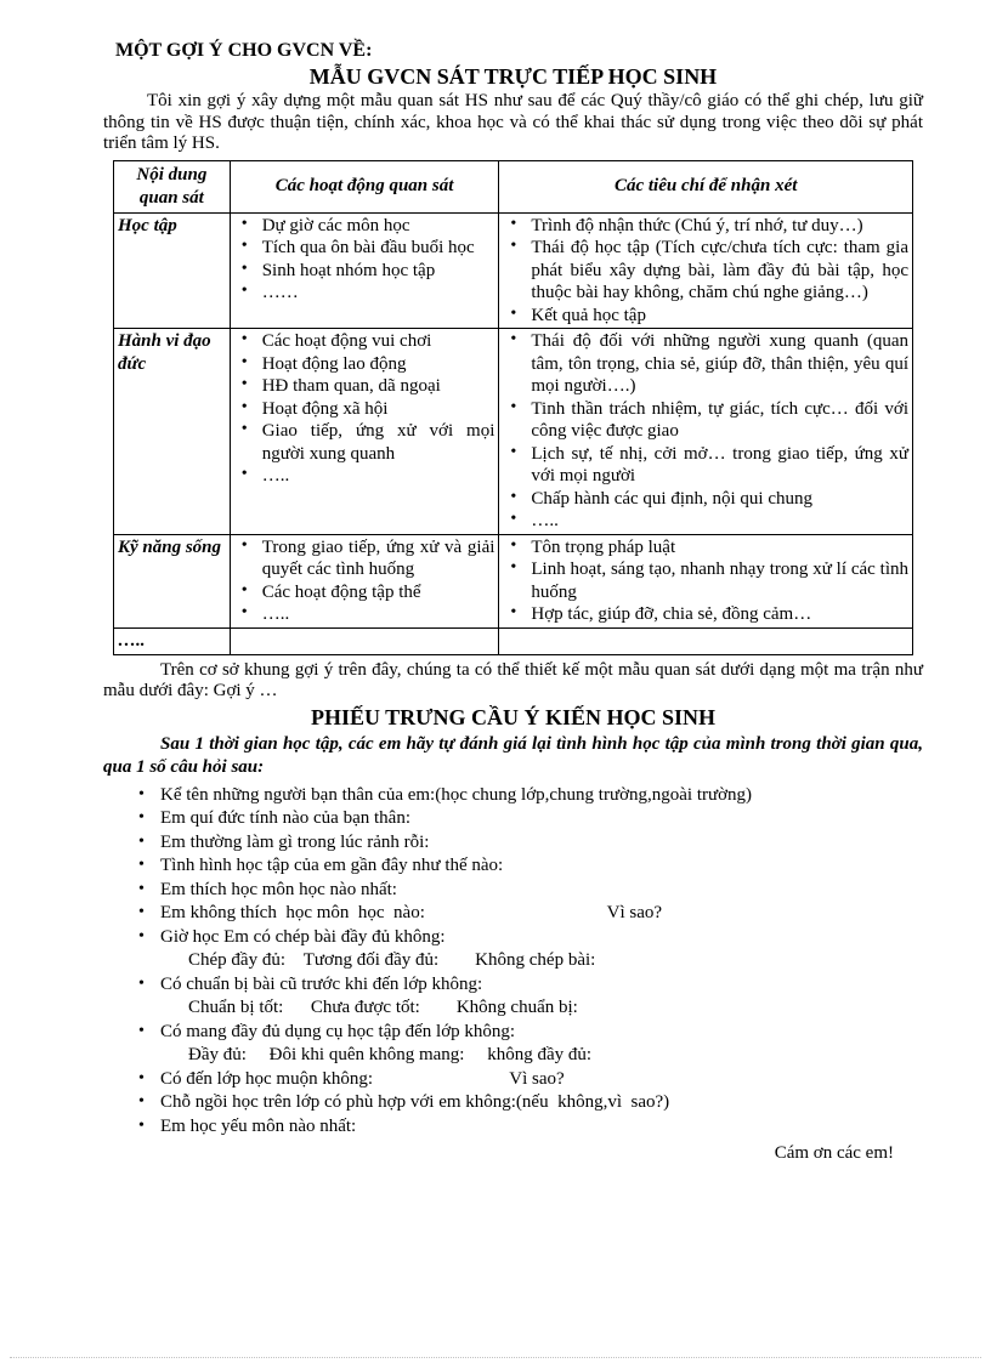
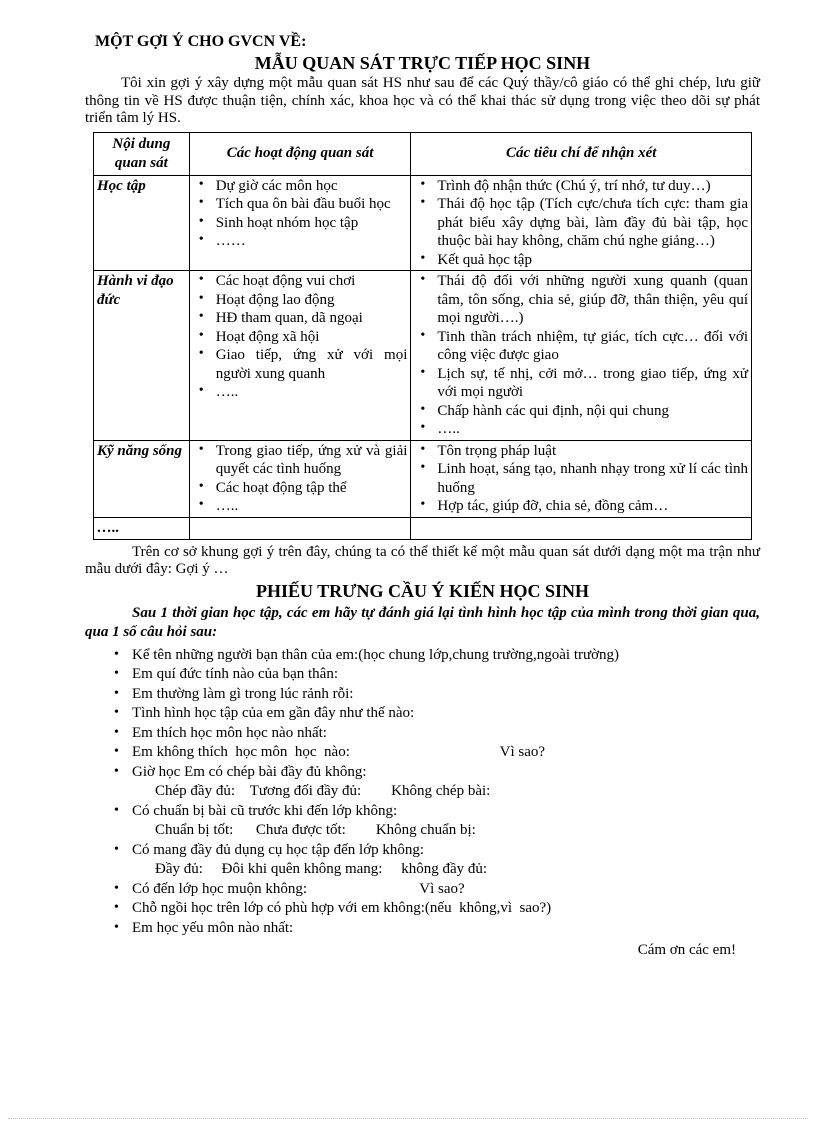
  MỘT GỢI Ý CHO GVCN VỀ:
- MẪU GVCN SÁT TRỰC TIẾP HỌC SINH
+ MẪU QUAN SÁT TRỰC TIẾP HỌC SINH
  Tôi xin gợi ý xây dựng một mẫu quan sát HS như sau để các Quý thầy/cô giáo có thể ghi chép, lưu giữ thông tin về HS được thuận tiện, chính xác, khoa học và có thể khai thác sử dụng trong việc theo dõi sự phát triển tâm lý HS.
  Nội dung quan sát	Các hoạt động quan sát	Các tiêu chí để nhận xét
  Học tập	• Dự giờ các môn học• Tích qua ôn bài đầu buổi học• Sinh hoạt nhóm học tập• ……	• Trình độ nhận thức (Chú ý, trí nhớ, tư duy…)• Thái độ học tập (Tích cực/chưa tích cực: tham gia phát biểu xây dựng bài, làm đầy đủ bài tập, học thuộc bài hay không, chăm chú nghe giảng…)• Kết quả học tập
- Hành vi đạo đức	• Các hoạt động vui chơi• Hoạt động lao động• HĐ tham quan, dã ngoại• Hoạt động xã hội• Giao tiếp, ứng xử với mọi người xung quanh• …..	• Thái độ đối với những người xung quanh (quan tâm, tôn trọng, chia sẻ, giúp đỡ, thân thiện, yêu quí mọi người….)• Tinh thần trách nhiệm, tự giác, tích cực… đối với công việc được giao• Lịch sự, tế nhị, cởi mở… trong giao tiếp, ứng xử với mọi người• Chấp hành các qui định, nội qui chung• …..
+ Hành vi đạo đức	• Các hoạt động vui chơi• Hoạt động lao động• HĐ tham quan, dã ngoại• Hoạt động xã hội• Giao tiếp, ứng xử với mọi người xung quanh• …..	• Thái độ đối với những người xung quanh (quan tâm, tôn sống, chia sẻ, giúp đỡ, thân thiện, yêu quí mọi người….)• Tinh thần trách nhiệm, tự giác, tích cực… đối với công việc được giao• Lịch sự, tế nhị, cởi mở… trong giao tiếp, ứng xử với mọi người• Chấp hành các qui định, nội qui chung• …..
  Kỹ năng sống	• Trong giao tiếp, ứng xử và giải quyết các tình huống• Các hoạt động tập thể• …..	• Tôn trọng pháp luật• Linh hoạt, sáng tạo, nhanh nhạy trong xử lí các tình huống• Hợp tác, giúp đỡ, chia sẻ, đồng cảm…
  …..
  Trên cơ sở khung gợi ý trên đây, chúng ta có thể thiết kế một mẫu quan sát dưới dạng một ma trận như mẫu dưới đây: Gợi ý …
  PHIẾU TRƯNG CẦU Ý KIẾN HỌC SINH
  Sau 1 thời gian học tập, các em hãy tự đánh giá lại tình hình học tập của mình trong thời gian qua, qua 1 số câu hỏi sau:
  •
  Kể tên những người bạn thân của em:(học chung lớp,chung trường,ngoài trường)
  •
  Em quí đức tính nào của bạn thân:
  •
  Em thường làm gì trong lúc rảnh rỗi:
  •
  Tình hình học tập của em gần đây như thế nào:
  •
  Em thích học môn học nào nhất:
  •
  Em không thích học môn học nào: Vì sao?
  •
  Giờ học Em có chép bài đầy đủ không:
  Chép đầy đủ: Tương đối đầy đủ: Không chép bài:
  •
  Có chuẩn bị bài cũ trước khi đến lớp không:
  Chuẩn bị tốt: Chưa được tốt: Không chuẩn bị:
  •
  Có mang đầy đủ dụng cụ học tập đến lớp không:
  Đầy đủ: Đôi khi quên không mang: không đầy đủ:
  •
  Có đến lớp học muộn không: Vì sao?
  •
  Chỗ ngồi học trên lớp có phù hợp với em không:(nếu không,vì sao?)
  •
  Em học yếu môn nào nhất:
  Cám ơn các em!
